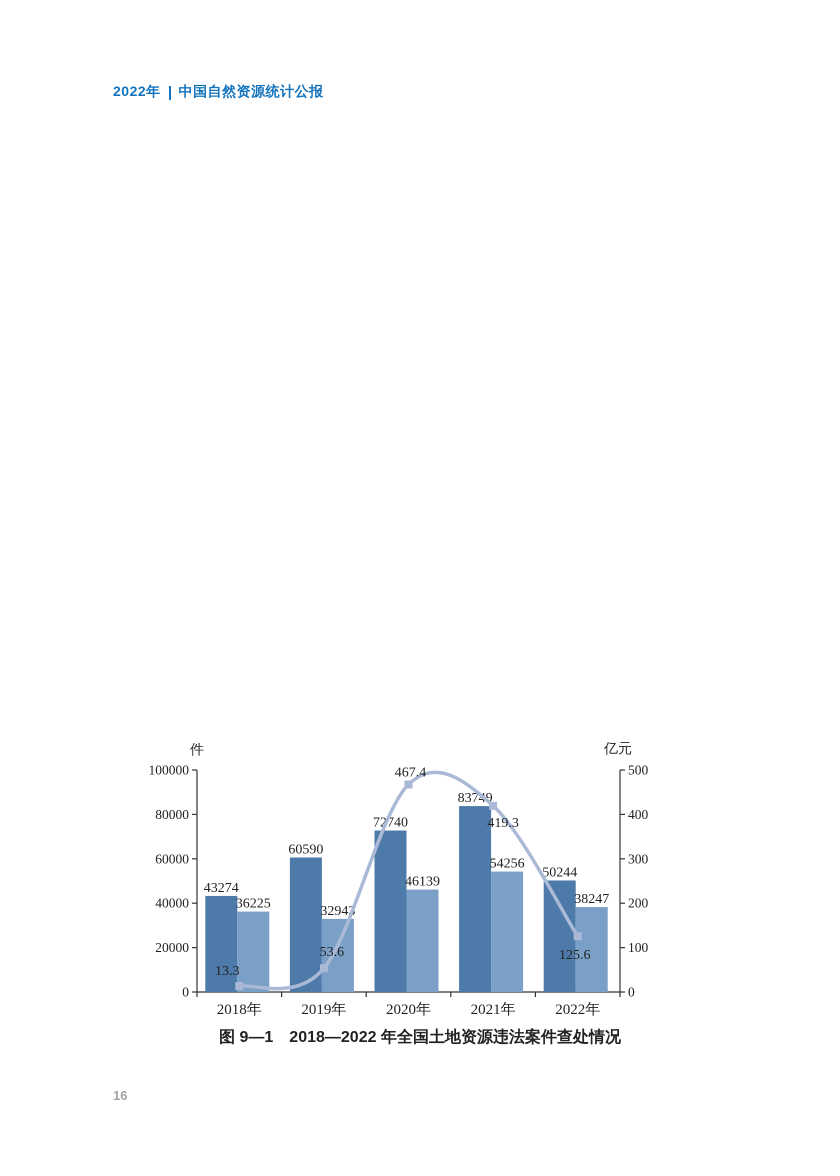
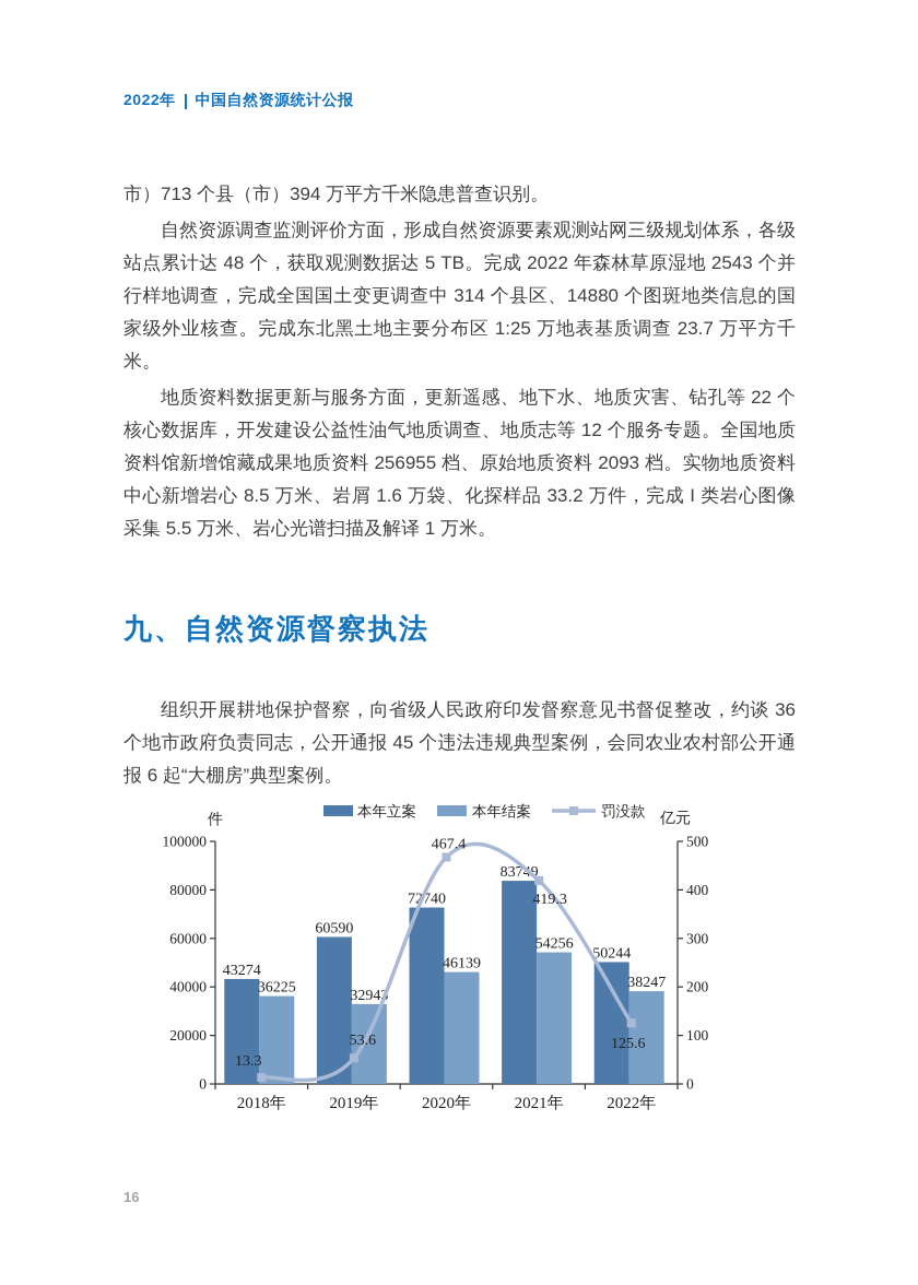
  2022年
  中国自然资源统计公报
+ 市）713 个县（市）394 万平方千米隐患普查识别。
+ 自然资源调查监测评价方面，形成自然资源要素观测站网三级规划体系，各级站点累计达 48 个，获取观测数据达 5 TB。完成 2022 年森林草原湿地 2543 个并行样地调查，完成全国国土变更调查中 314 个县区、14880 个图斑地类信息的国家级外业核查。完成东北黑土地主要分布区 1:25 万地表基质调查 23.7 万平方千米。
+ 地质资料数据更新与服务方面，更新遥感、地下水、地质灾害、钻孔等 22 个核心数据库，开发建设公益性油气地质调查、地质志等 12 个服务专题。全国地质资料馆新增馆藏成果地质资料 256955 档、原始地质资料 2093 档。实物地质资料中心新增岩心 8.5 万米、岩屑 1.6 万袋、化探样品 33.2 万件，完成 I 类岩心图像采集 5.5 万米、岩心光谱扫描及解译 1 万米。
+ 九、自然资源督察执法
+ 组织开展耕地保护督察，向省级人民政府印发督察意见书督促整改，约谈 36 个地市政府负责同志，公开通报 45 个违法违规典型案例，会同农业农村部公开通报 6 起“大棚房”典型案例。
+ 本年立案
+ 本年结案
+ 罚没款
  件
  亿元
  0
  20000
  40000
  60000
  80000
  100000
  0
  100
  200
  300
  400
  500
  2018年
  2019年
  2020年
  2021年
  2022年
  43274
  36225
  60590
  3294
  72740
  46139
  8379
  54256
  50244
  38247
  13.3
  53.6
  467.4
  419.3
  125.6
- 图 9—1 2018—2022 年全国土地资源违法案件查处情况
  16
